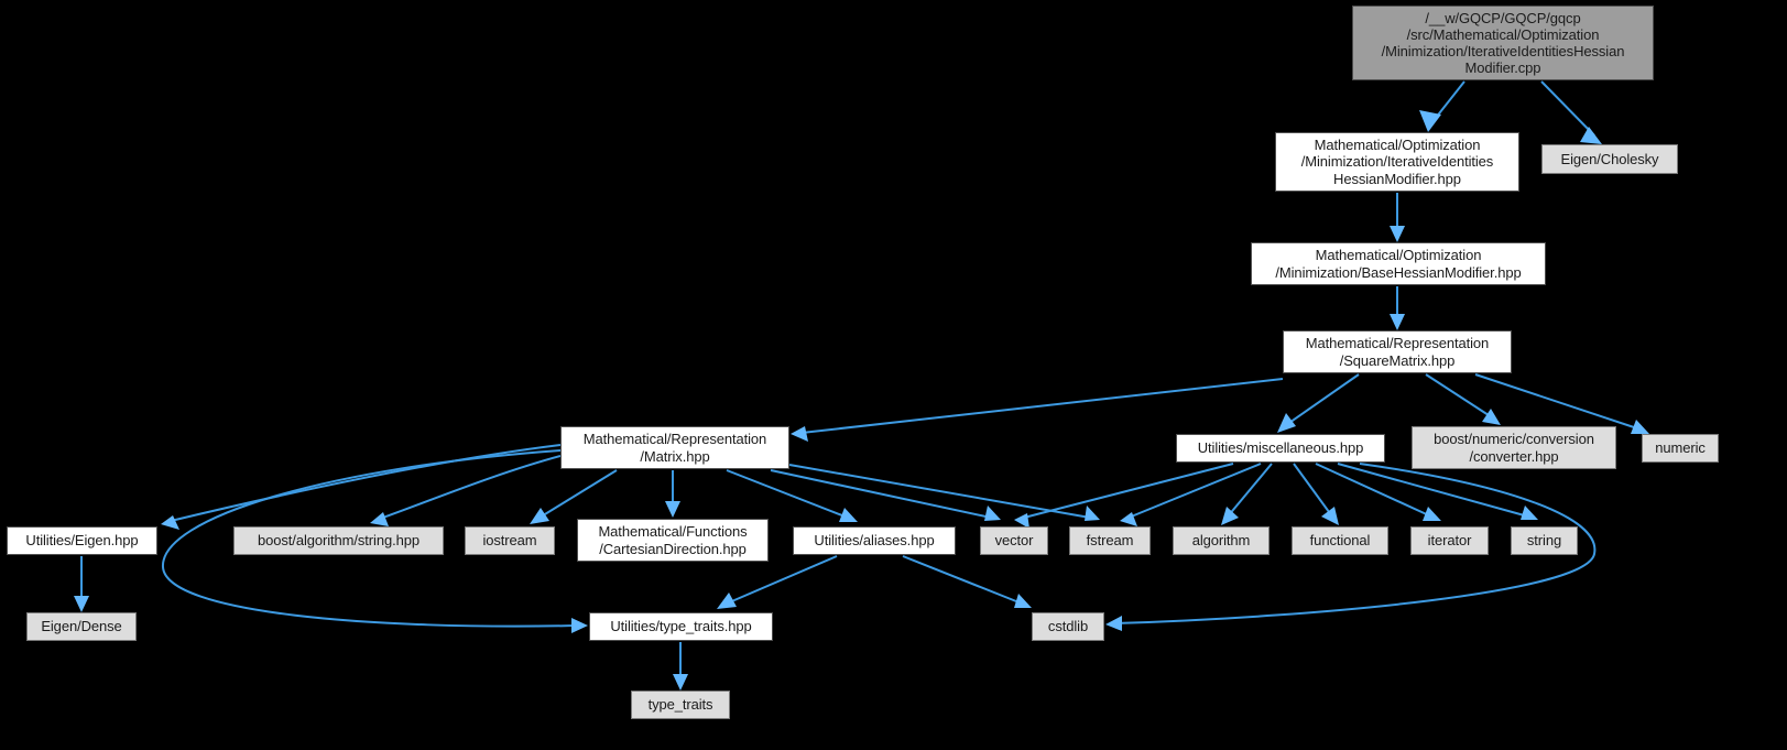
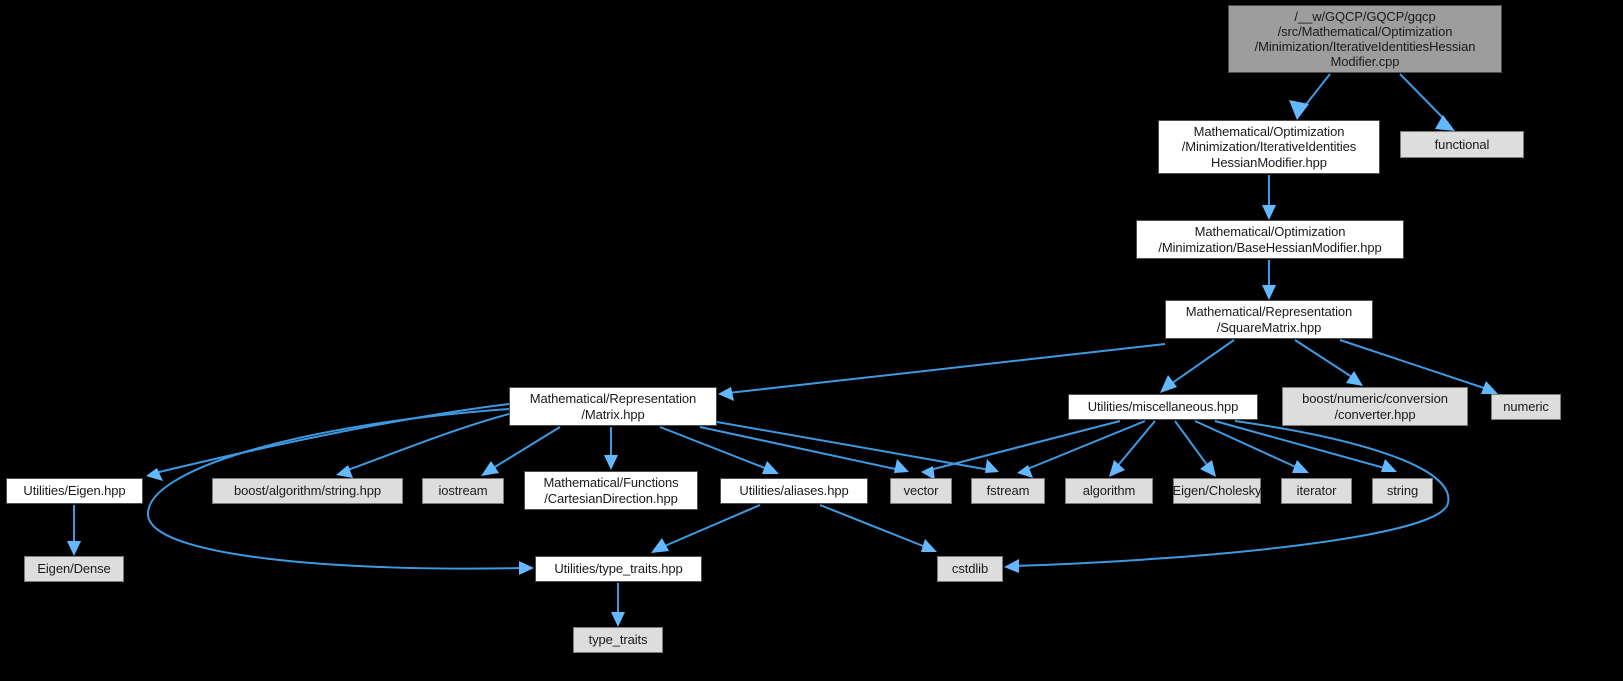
  /__w/GQCP/GQCP/gqcp
  /src/Mathematical/Optimization
  /Minimization/IterativeIdentitiesHessian
  Modifier.cpp
  Mathematical/Optimization
  /Minimization/IterativeIdentities
  HessianModifier.hpp
- Eigen/Cholesky
+ functional
  Mathematical/Optimization
  /Minimization/BaseHessianModifier.hpp
  Mathematical/Representation
  /SquareMatrix.hpp
  Mathematical/Representation
  /Matrix.hpp
  Utilities/miscellaneous.hpp
  boost/numeric/conversion
  /converter.hpp
  numeric
  Utilities/Eigen.hpp
  boost/algorithm/string.hpp
  iostream
  Mathematical/Functions
  /CartesianDirection.hpp
  Utilities/aliases.hpp
  vector
  fstream
  algorithm
- functional
+ Eigen/Cholesky
  iterator
  string
  Eigen/Dense
  Utilities/type_traits.hpp
  cstdlib
  type_traits
